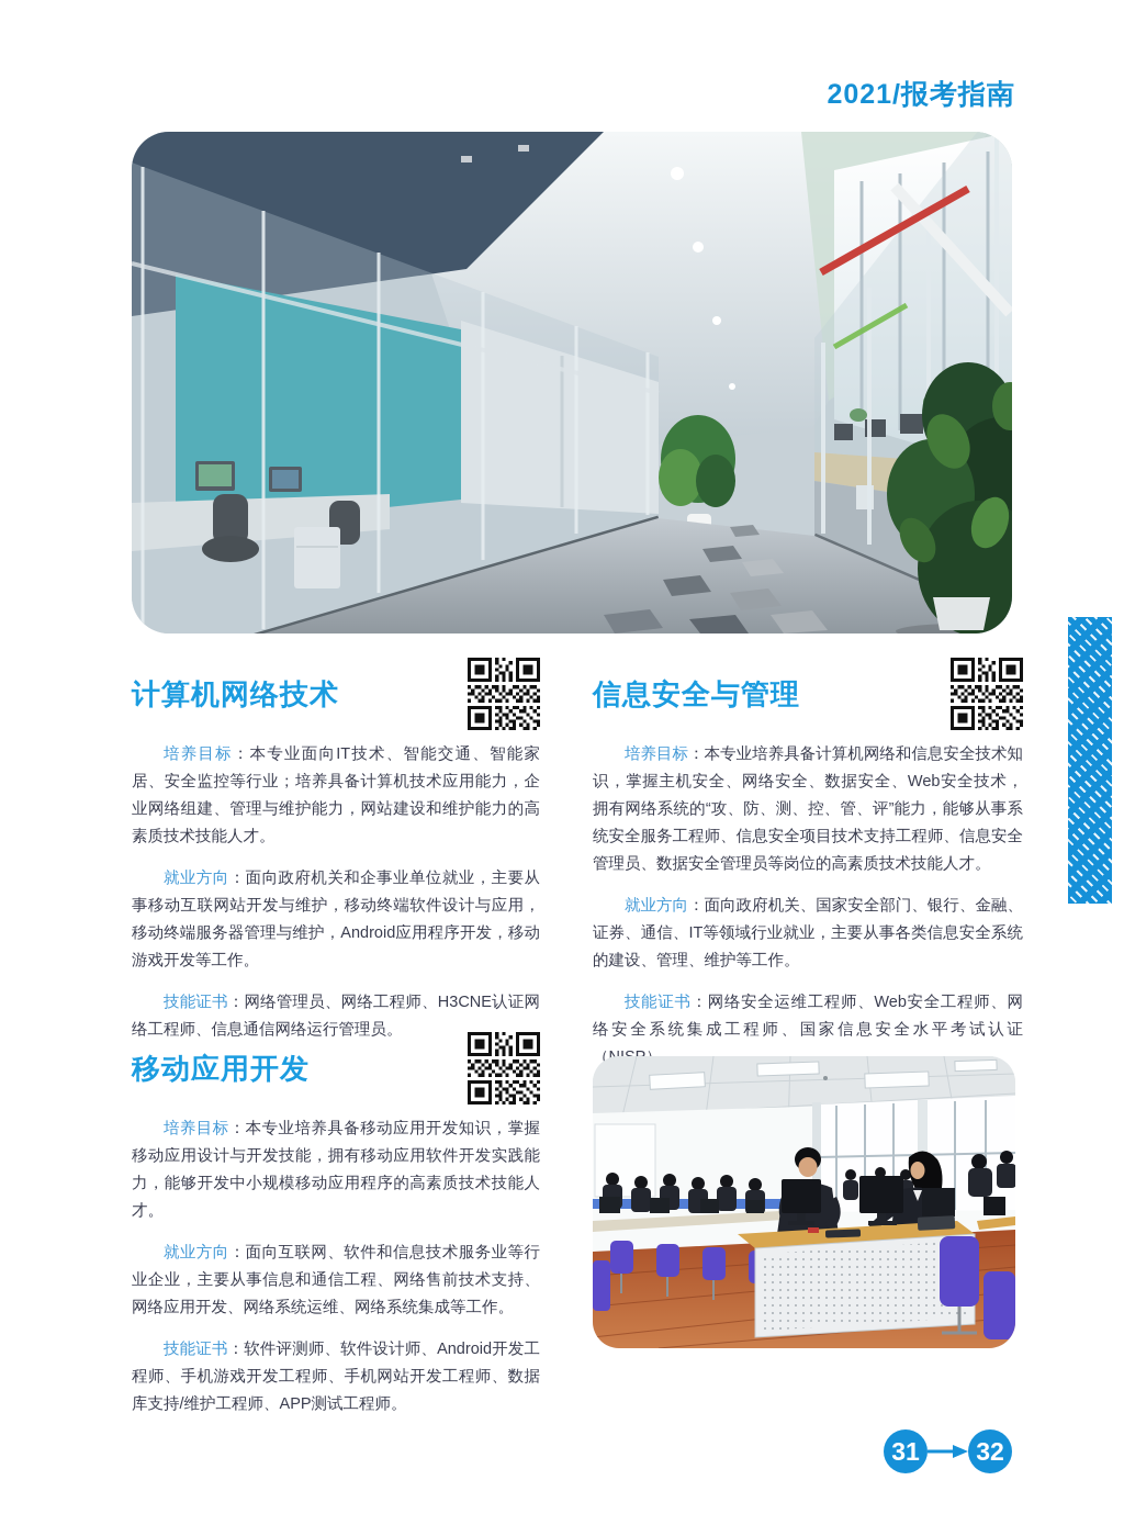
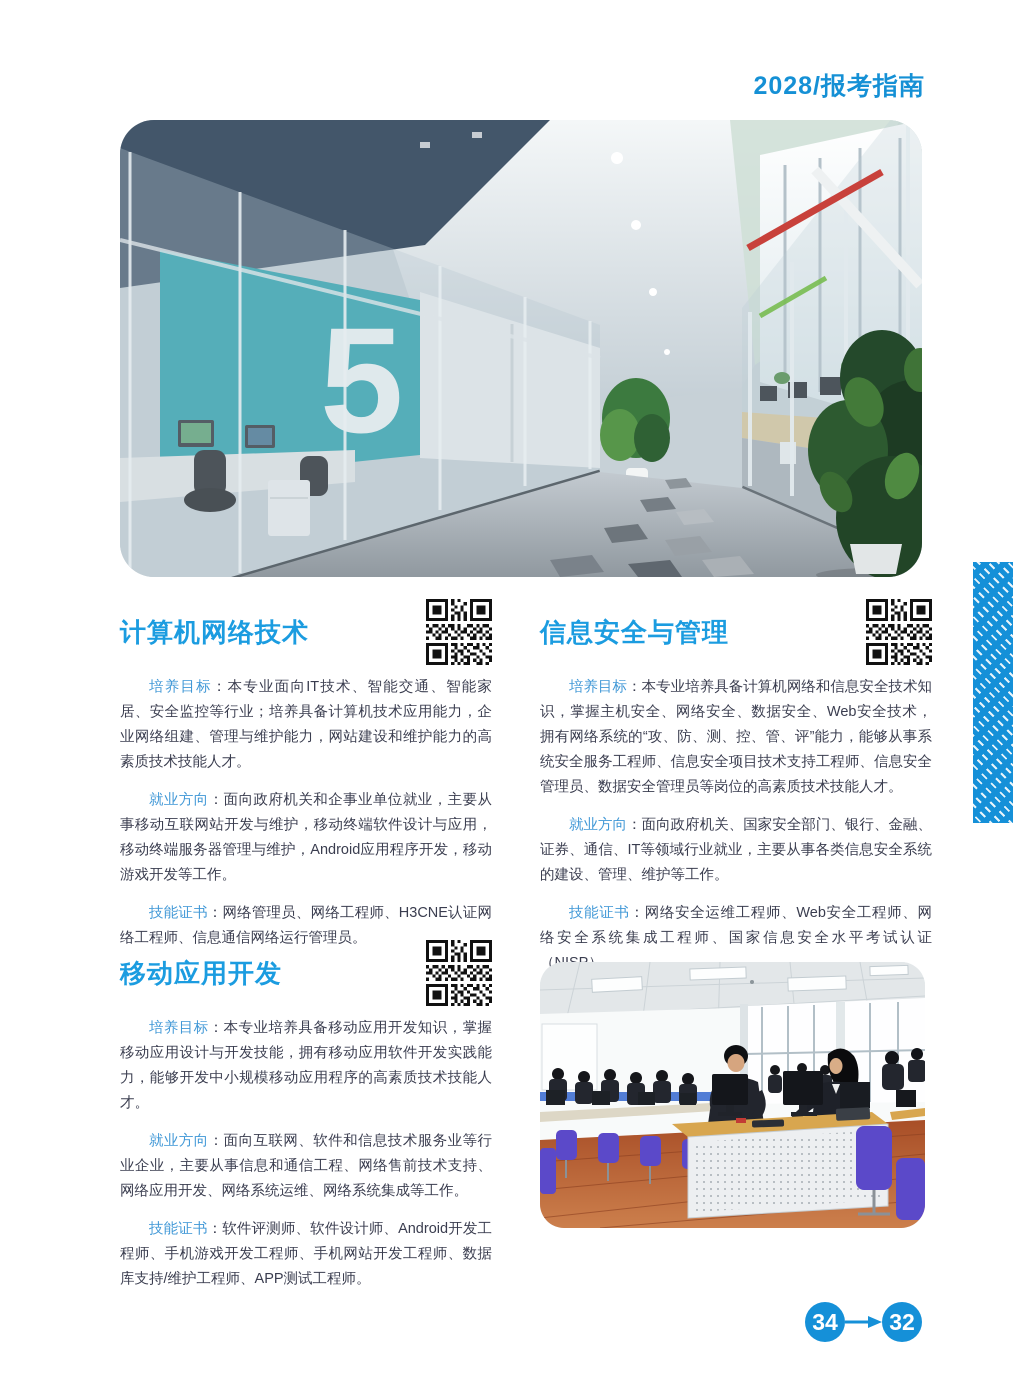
- 2021/报考指南
+ 2028/报考指南
+ 5
  计算机网络技术
  培养目标：本专业面向IT技术、智能交通、智能家居、安全监控等行业；培养具备计算机技术应用能力，企业网络组建、管理与维护能力，网站建设和维护能力的高素质技术技能人才。
  就业方向：面向政府机关和企事业单位就业，主要从事移动互联网站开发与维护，移动终端软件设计与应用，移动终端服务器管理与维护，Android应用程序开发，移动游戏开发等工作。
  技能证书：网络管理员、网络工程师、H3CNE认证网络工程师、信息通信网络运行管理员。
  信息安全与管理
  培养目标：本专业培养具备计算机网络和信息安全技术知识，掌握主机安全、网络安全、数据安全、Web安全技术，拥有网络系统的“攻、防、测、控、管、评”能力，能够从事系统安全服务工程师、信息安全项目技术支持工程师、信息安全管理员、数据安全管理员等岗位的高素质技术技能人才。
  就业方向：面向政府机关、国家安全部门、银行、金融、证券、通信、IT等领域行业就业，主要从事各类信息安全系统的建设、管理、维护等工作。
  技能证书：网络安全运维工程师、Web安全工程师、网络安全系统集成工程师、国家信息安全水平考试认证（
  移动应用开发
  培养目标：本专业培养具备移动应用开发知识，掌握移动应用设计与开发技能，拥有移动应用软件开发实践能力，能够开发中小规模移动应用程序的高素质技术技能人才。
  就业方向：面向互联网、软件和信息技术服务业等行业企业，主要从事信息和通信工程、网络售前技术支持、网络应用开发、网络系统运维、网络系统集成等工作。
  技能证书：软件评测师、软件设计师、Android开发工程师、手机游戏开发工程师、手机网站开发工程师、数据库支持/维护工程师、APP测试工程师。
- 31
+ 34
  32
